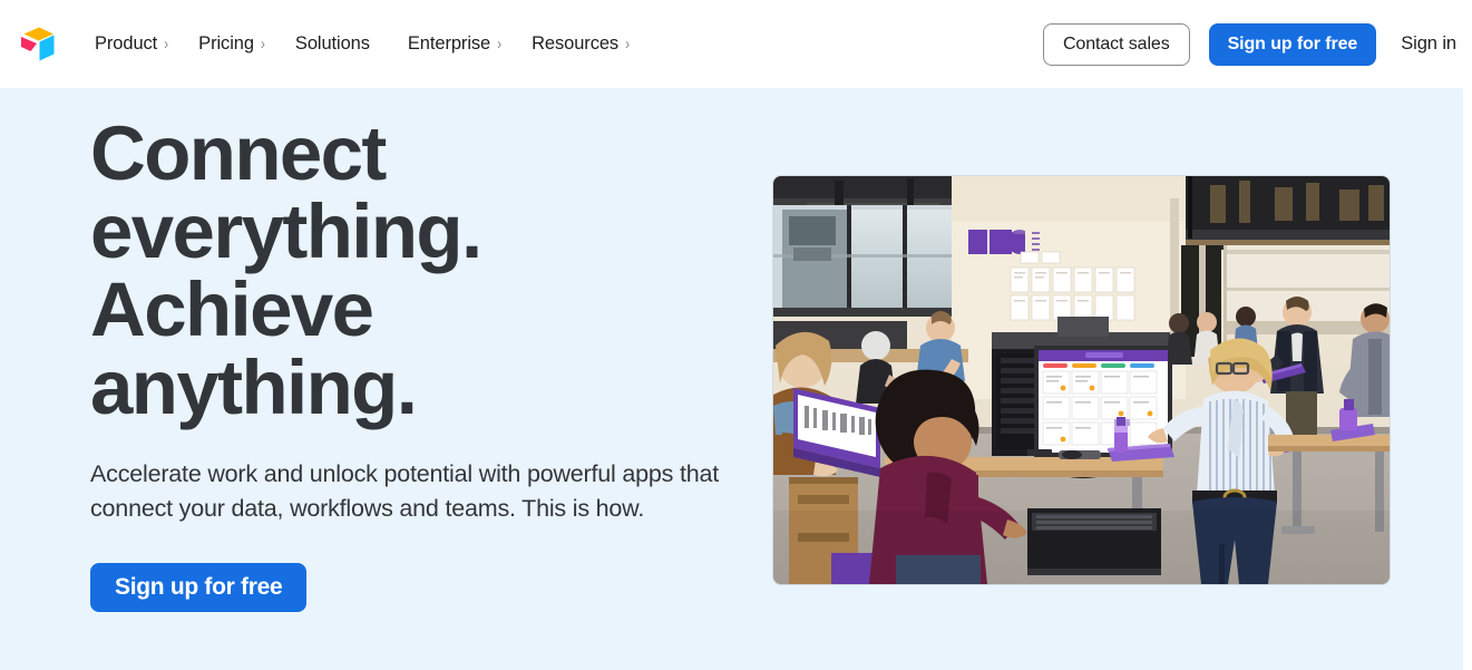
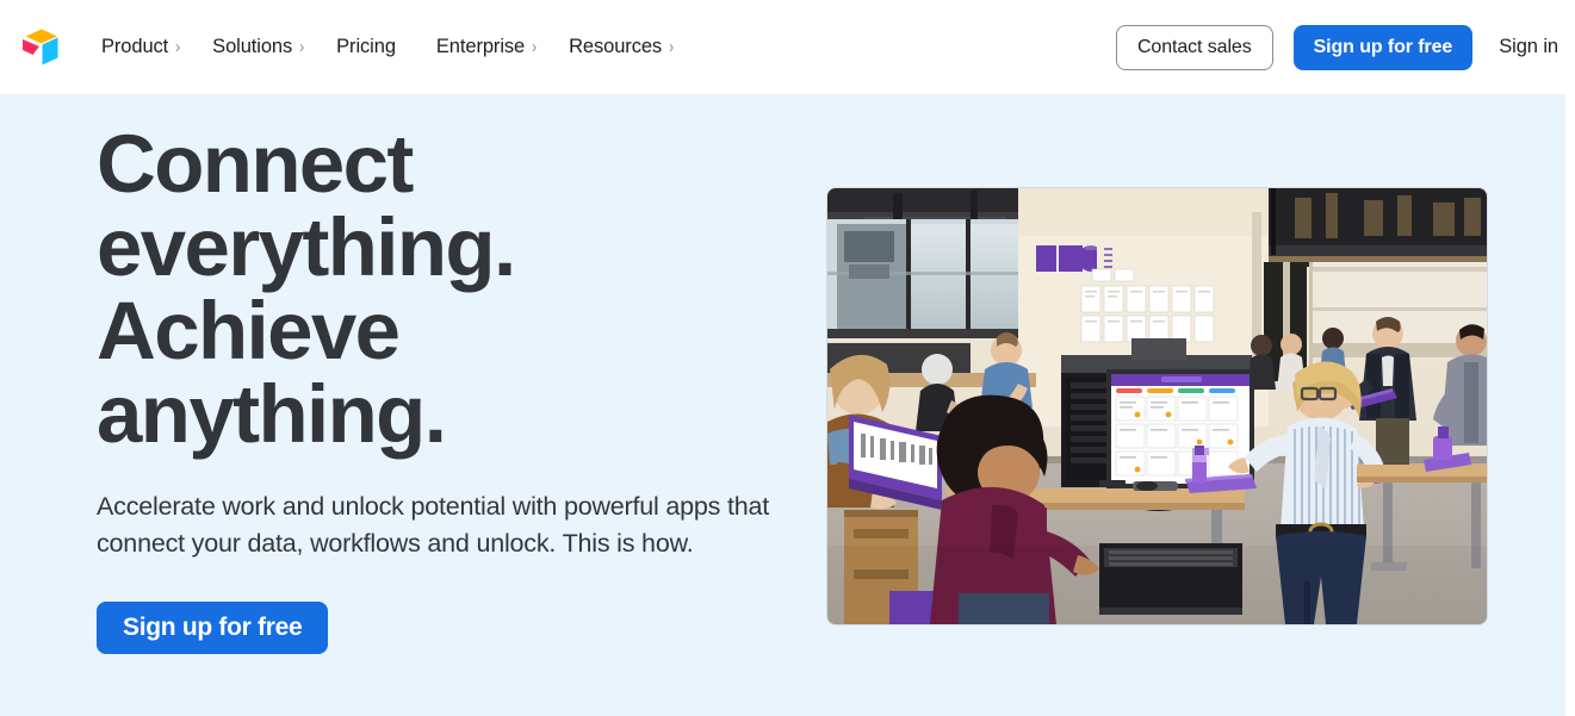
  Product
  ›
- Pricing
+ Solutions
  ›
- Solutions
+ Pricing
  Enterprise
  ›
  Resources
  ›
  Contact sales
  Sign up for free
  Sign in
  Connect
  everything.
  Achieve
  anything.
- Accelerate work and unlock potential with powerful apps that connect your data, workflows and teams. This is how.
+ Accelerate work and unlock potential with powerful apps that connect your data, workflows and unlock. This is how.
  Sign up for free
